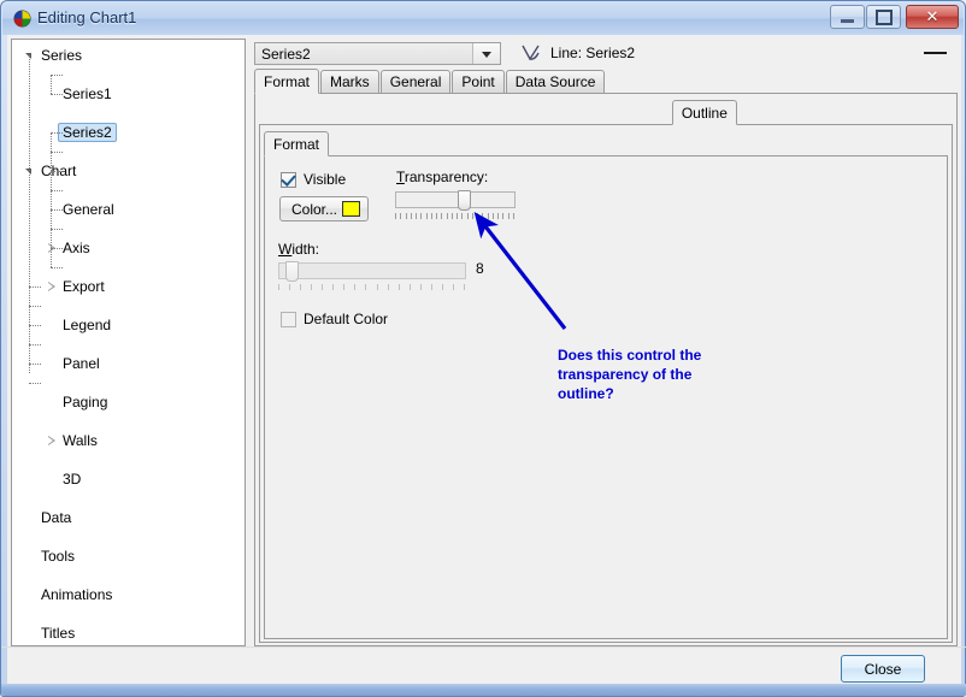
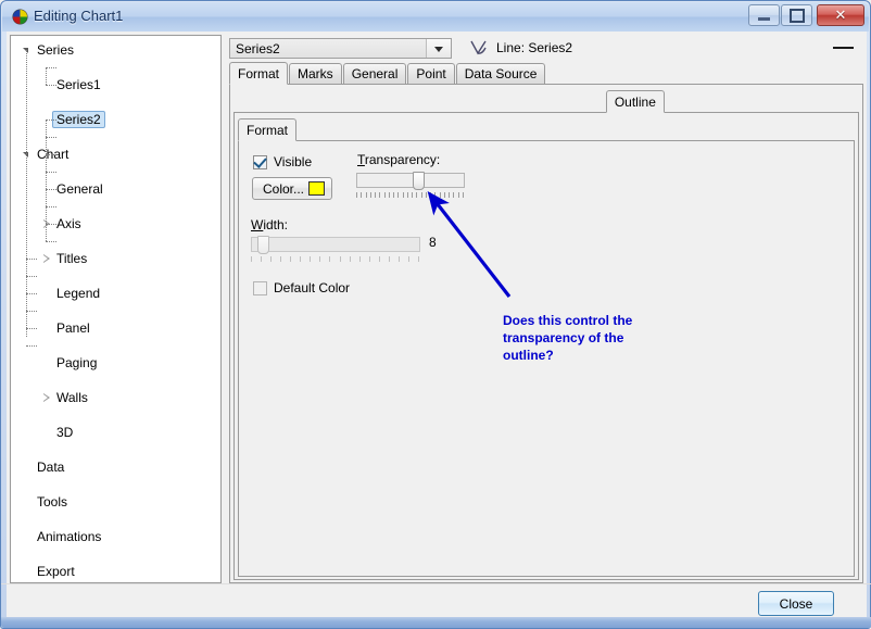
  Editing Chart1
  ✕
  Series
  Series1
  Series2
  Chart
  General
  Axis
- Export
+ Titles
  Legend
  Panel
  Paging
  Walls
  3D
  Data
  Tools
  Animations
- Titles
+ Export
  Series2
  Line: Series2
  Format
  Marks
  General
  Point
  Data Source
  Outline
  Format
  Visible
  Color...
  Width:
  8
  Default Color
  Transparency:
  Does this control the
  transparency of the
  outline?
  Close
